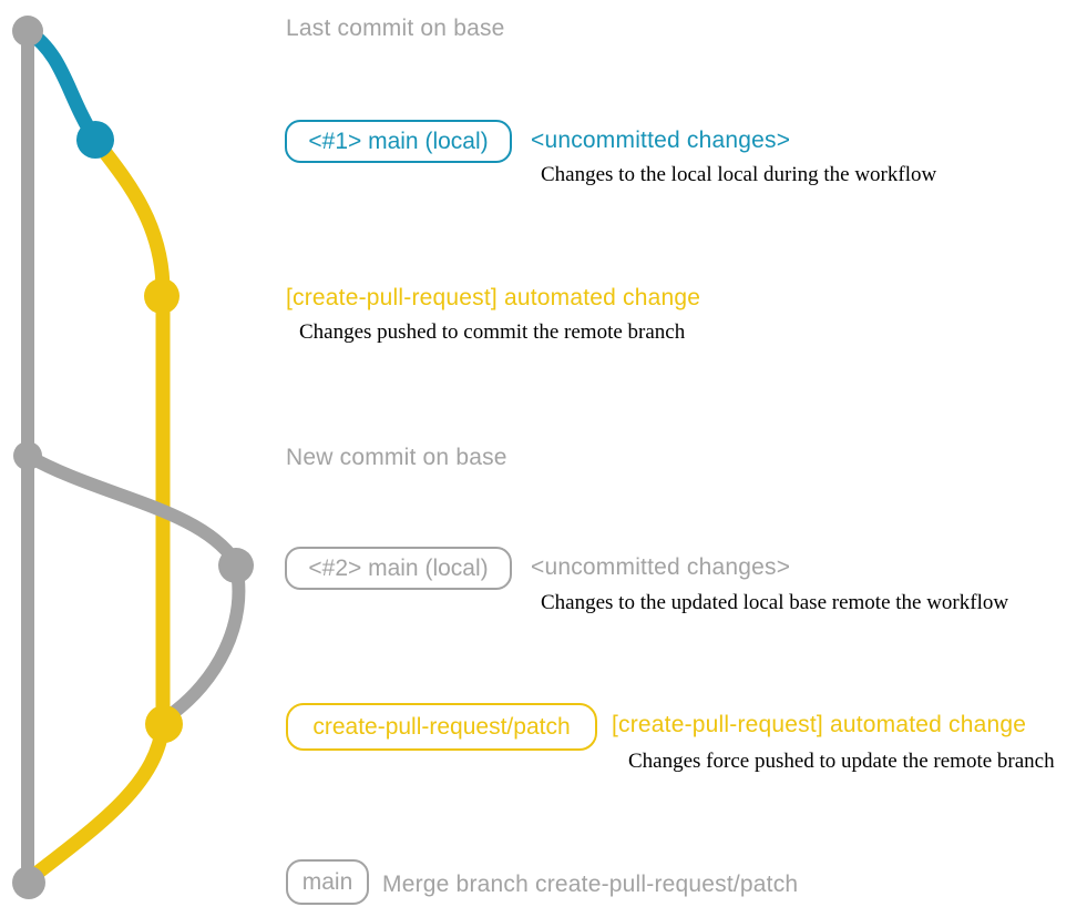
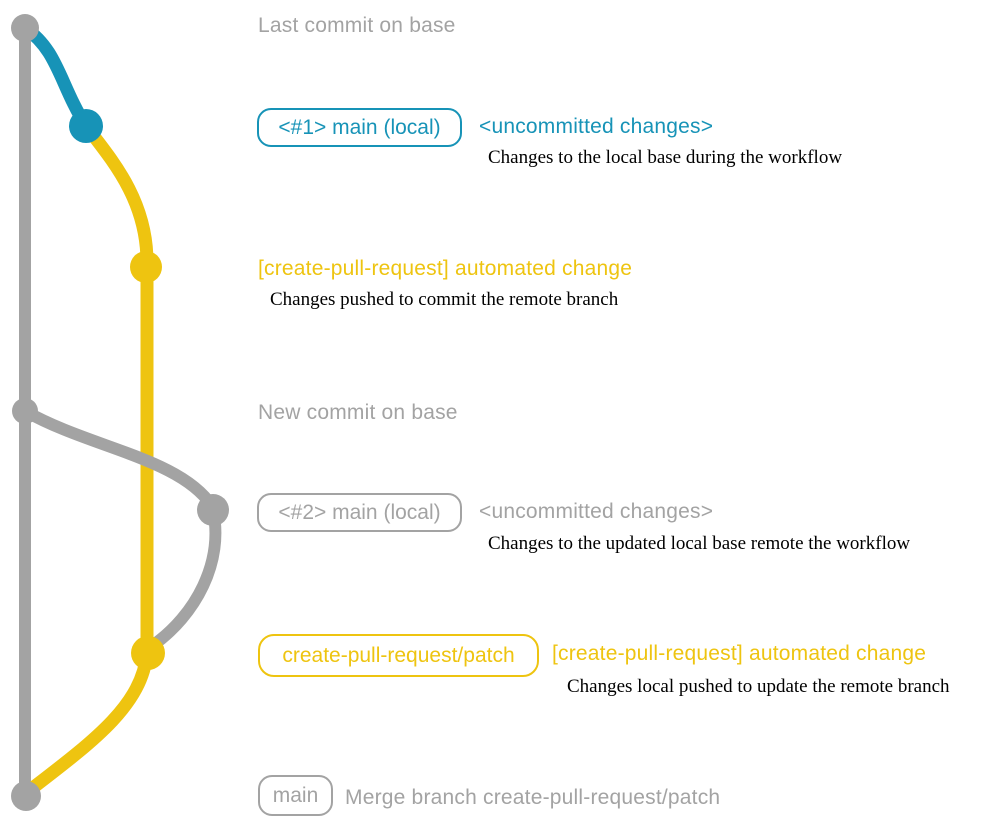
  Last commit on base
  <#1> main (local)
  <uncommitted changes>
- Changes to the local local during the workflow
+ Changes to the local base during the workflow
  [create-pull-request] automated change
  Changes pushed to commit the remote branch
  New commit on base
  <#2> main (local)
  <uncommitted changes>
  Changes to the updated local base remote the workflow
  create-pull-request/patch
  [create-pull-request] automated change
- Changes force pushed to update the remote branch
+ Changes local pushed to update the remote branch
  main
  Merge branch create-pull-request/patch
